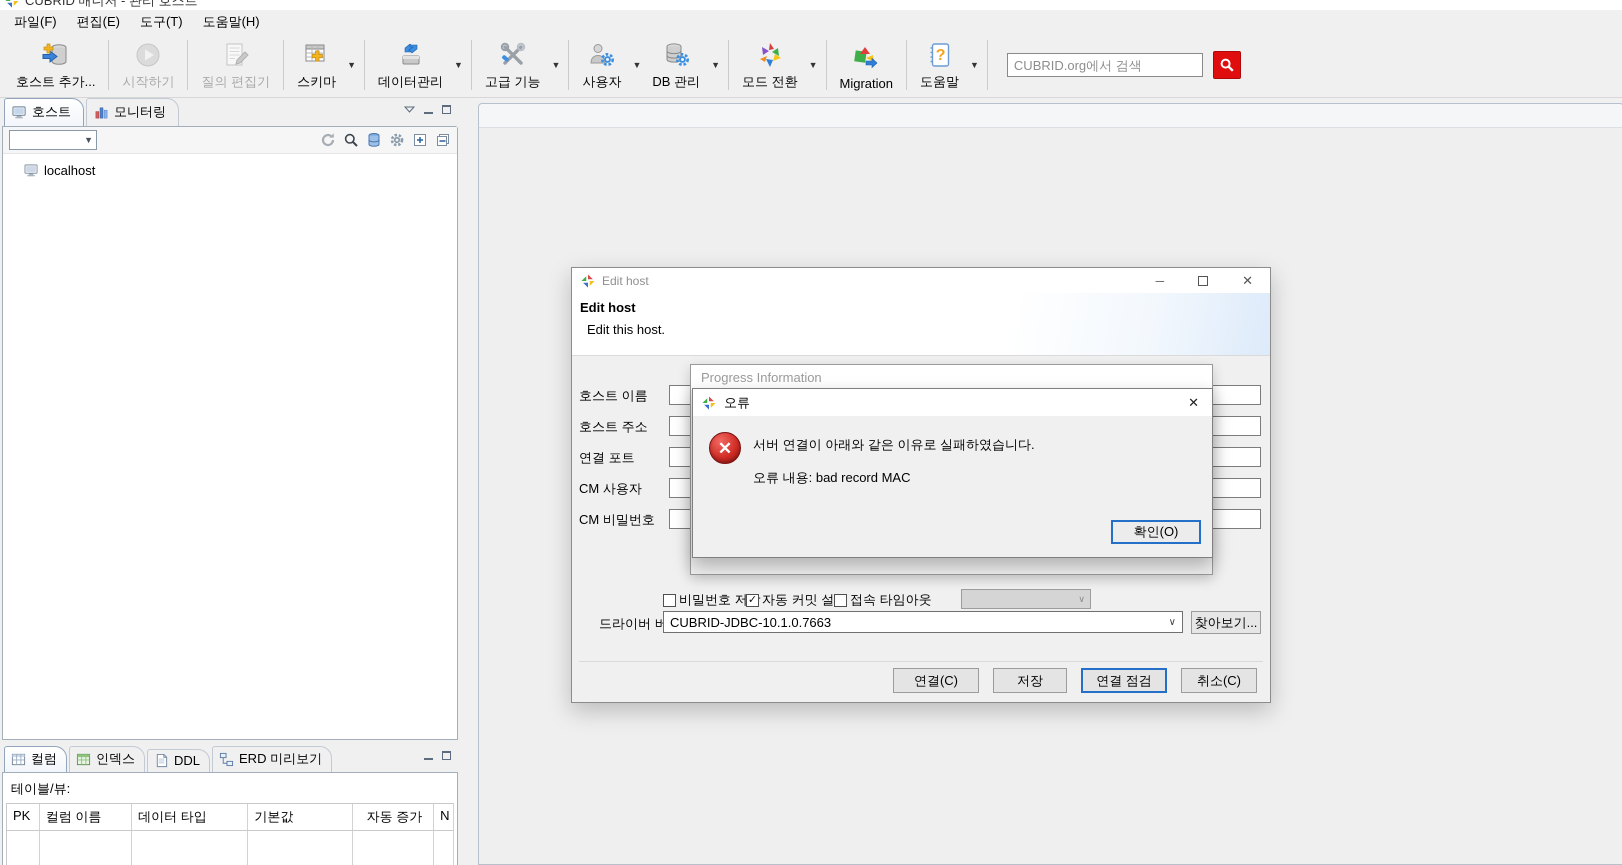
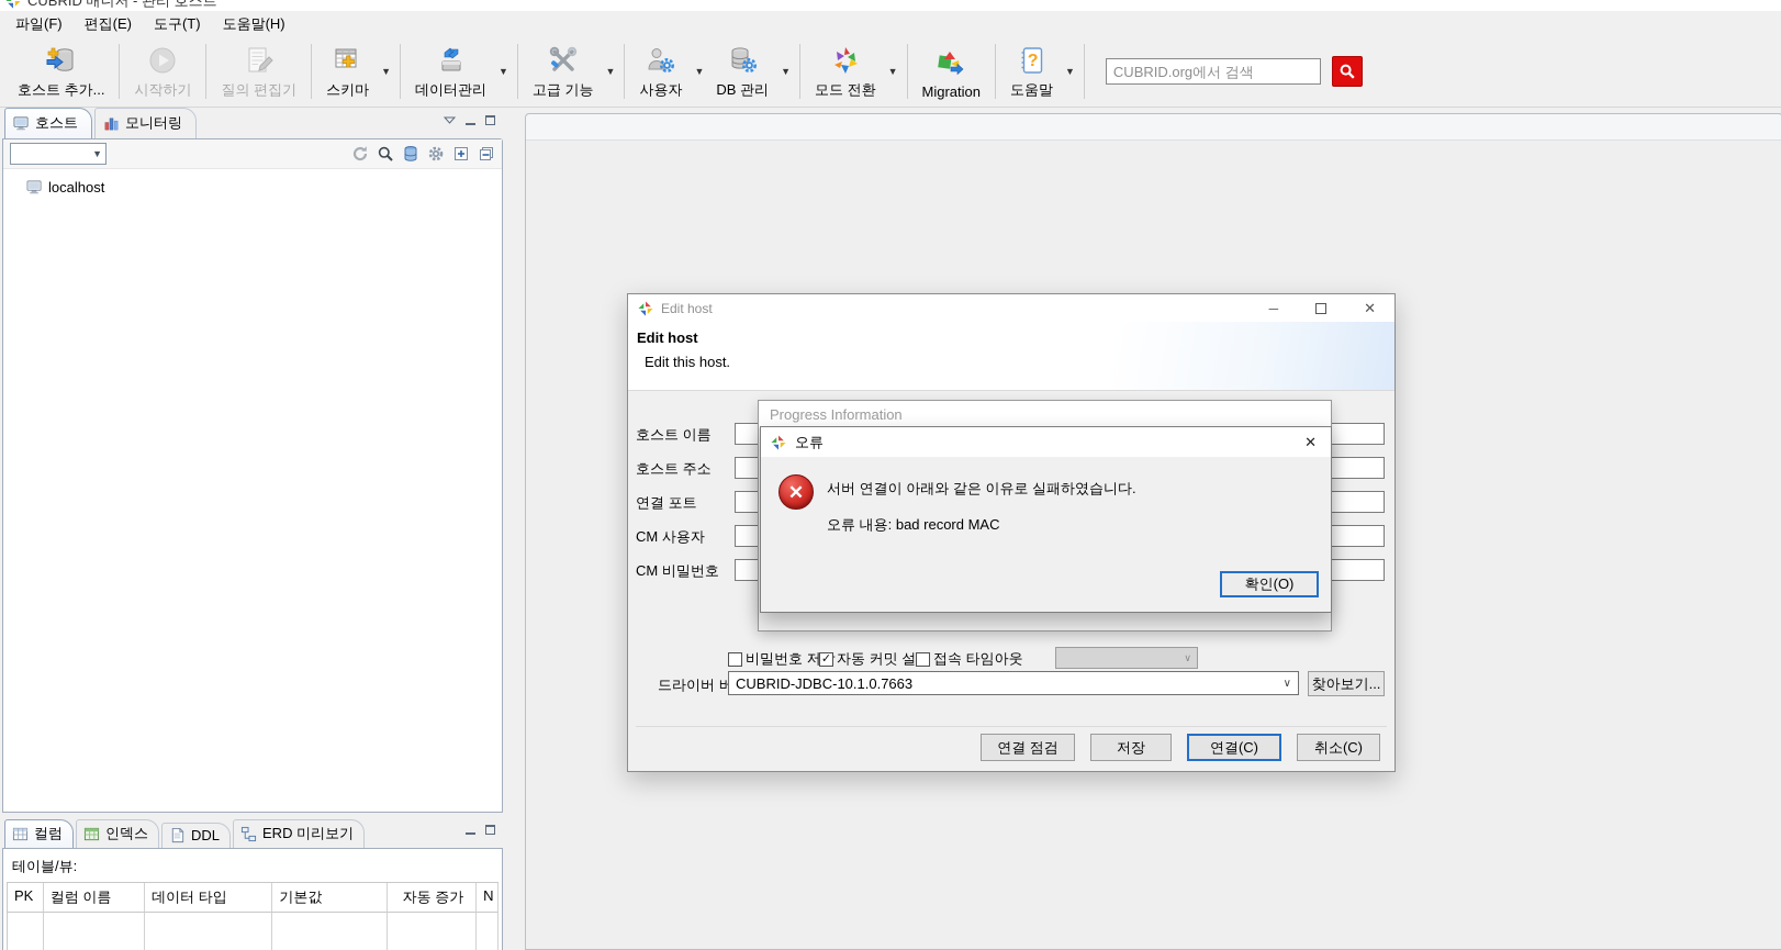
  CUBRID 매니저 - 관리 호스트
  파일(F)
  편집(E)
  도구(T)
  도움말(H)
  호스트 추가...
  시작하기
  질의 편집기
  스키마
  ▼
  데이터관리
  ▼
  고급 기능
  ▼
  사용자
  ▼
  DB 관리
  ▼
  모드 전환
  ▼
  Migration
  ?
  도움말
  ▼
  CUBRID.org에서 검색
  호스트
  모니터링
  ▼
  localhost
  컬럼
  인덱스
  DDL
  ERD 미리보기
  테이블/뷰:
  PK
  컬럼 이름
  데이터 타입
  기본값
  자동 증가
  N
  Edit host
  ─
  ✕
  Edit host
  Edit this host.
  호스트 이름
  호스트 주소
  연결 포트
  CM 사용자
  CM 비밀번호
  비밀번호 저
  ✓
  자동 커밋 설
  접속 타임아웃
  ∨
  드라이버 버
  CUBRID-JDBC-10.1.0.7663
  ∨
  찾아보기...
- 연결(C)
+ 연결 점검
  저장
- 연결 점검
+ 연결(C)
  취소(C)
  Progress Information
  오류
  ✕
  ✕
  서버 연결이 아래와 같은 이유로 실패하였습니다.
  오류 내용: bad record MAC
  확인(O)
